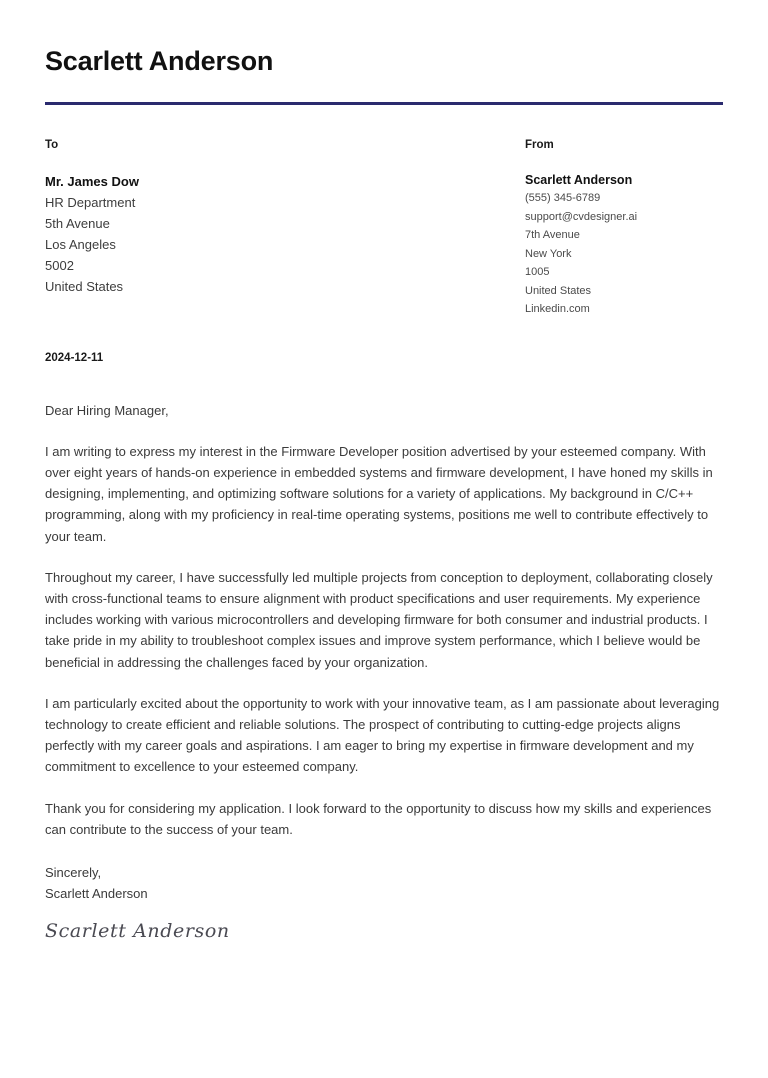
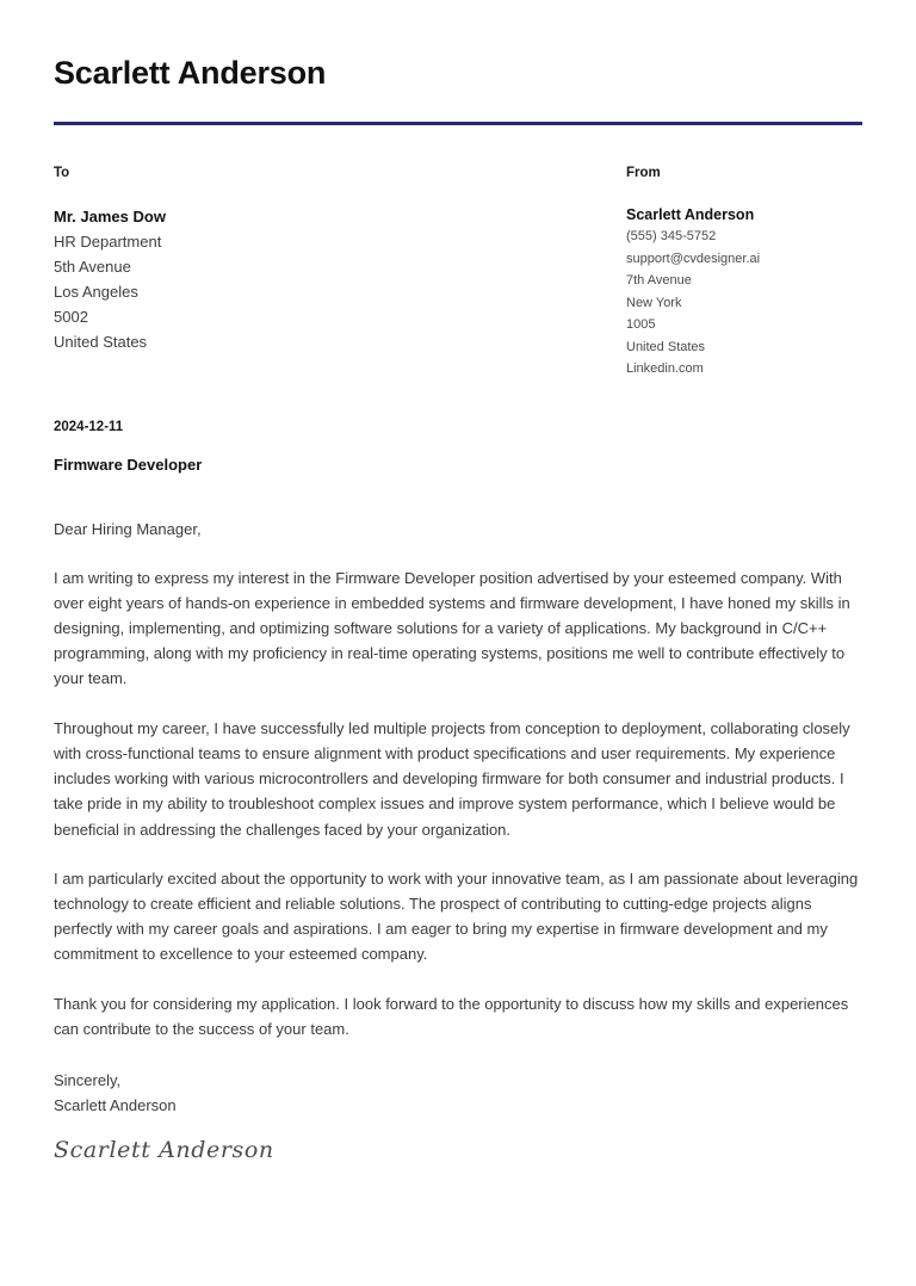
  Scarlett Anderson
  To
  Mr. James Dow
  HR Department
  5th Avenue
  Los Angeles
  5002
  United States
  From
  Scarlett Anderson
- (555) 345-6789
+ (555) 345-5752
  support@cvdesigner.ai
  7th Avenue
  New York
  1005
  United States
  Linkedin.com
  2024-12-11
+ Firmware Developer
  Dear Hiring Manager,
  I am writing to express my interest in the Firmware Developer position advertised by your esteemed company. With over eight years of hands-on experience in embedded systems and firmware development, I have honed my skills in designing, implementing, and optimizing software solutions for a variety of applications. My background in C/C++ programming, along with my proficiency in real-time operating systems, positions me well to contribute effectively to your team.
  Throughout my career, I have successfully led multiple projects from conception to deployment, collaborating closely with cross-functional teams to ensure alignment with product specifications and user requirements. My experience includes working with various microcontrollers and developing firmware for both consumer and industrial products. I take pride in my ability to troubleshoot complex issues and improve system performance, which I believe would be beneficial in addressing the challenges faced by your organization.
  I am particularly excited about the opportunity to work with your innovative team, as I am passionate about leveraging technology to create efficient and reliable solutions. The prospect of contributing to cutting-edge projects aligns perfectly with my career goals and aspirations. I am eager to bring my expertise in firmware development and my commitment to excellence to your esteemed company.
  Thank you for considering my application. I look forward to the opportunity to discuss how my skills and experiences can contribute to the success of your team.
  Sincerely,
  Scarlett Anderson
  Scarlett Anderson
